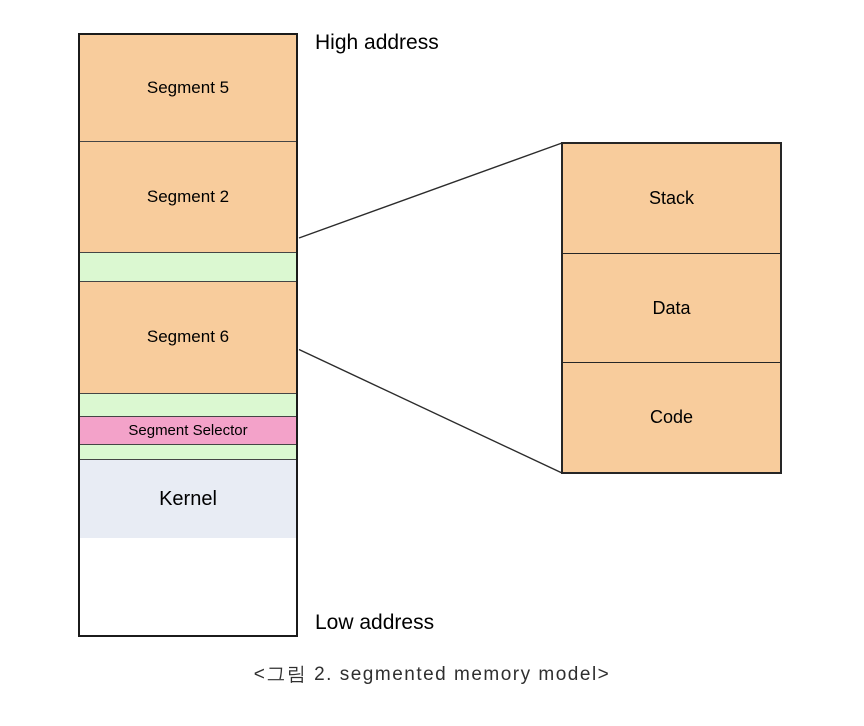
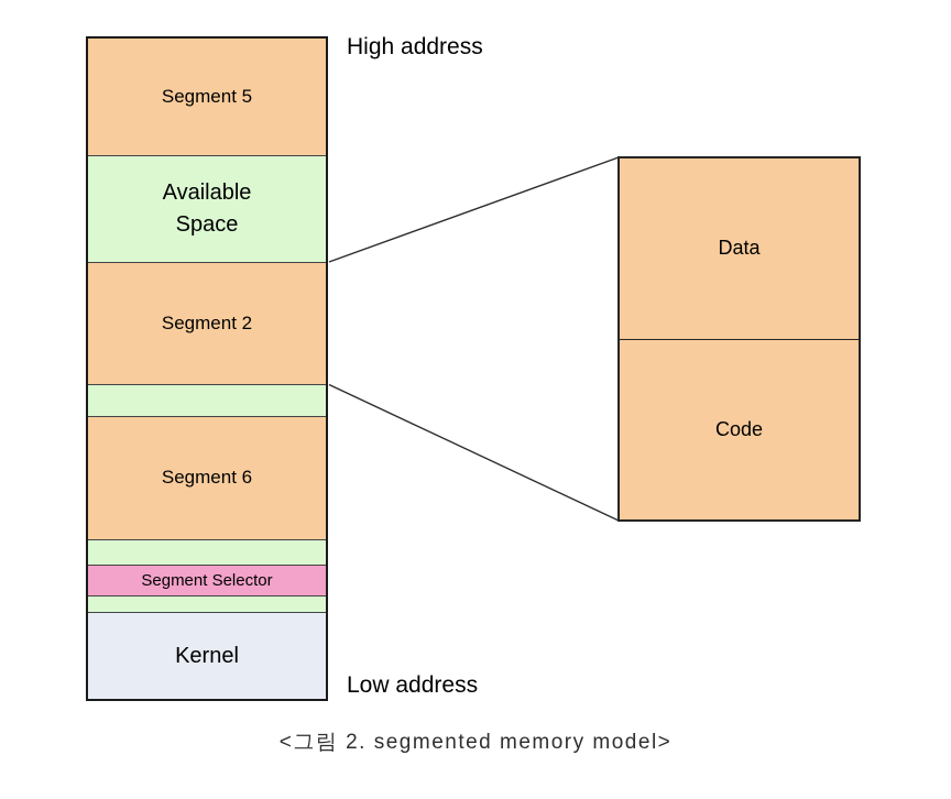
  Segment 5
+ Available
+ Space
  Segment 2
  Segment 6
  Segment Selector
  Kernel
- Stack
  Data
  Code
  High address
  Low address
  <그림 2. segmented memory model>
